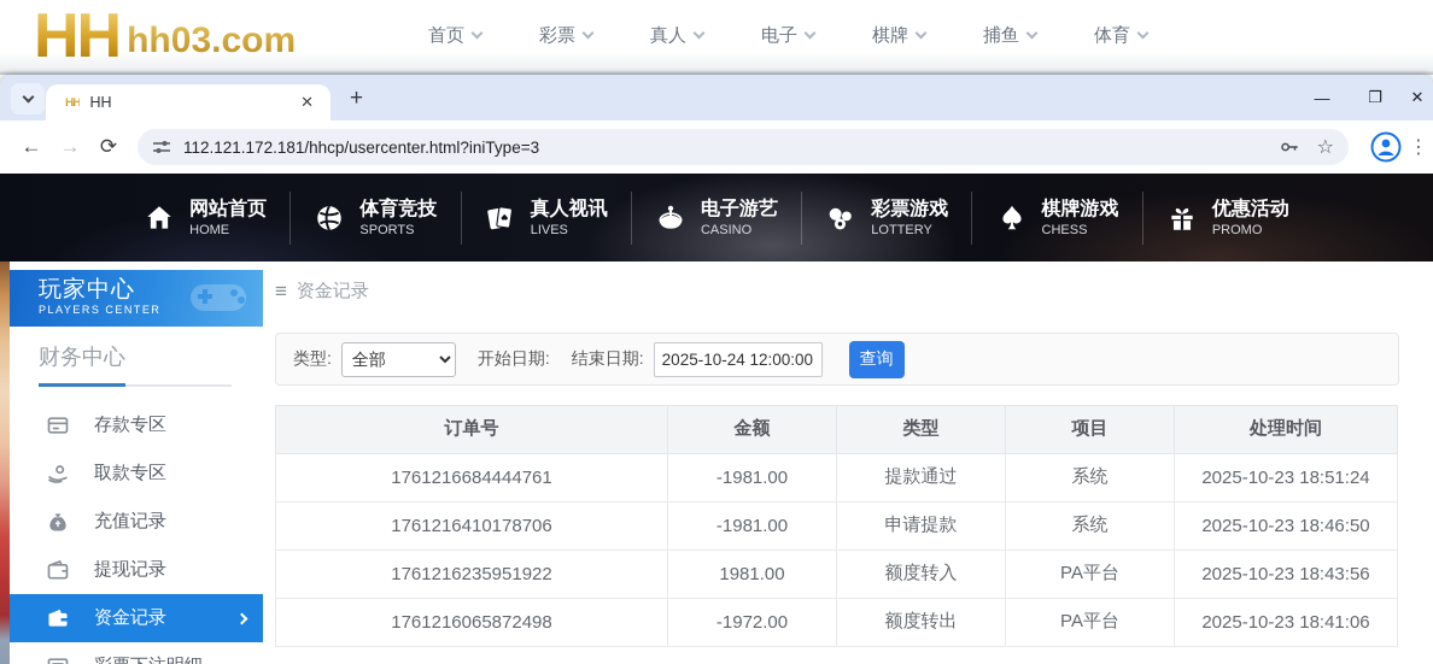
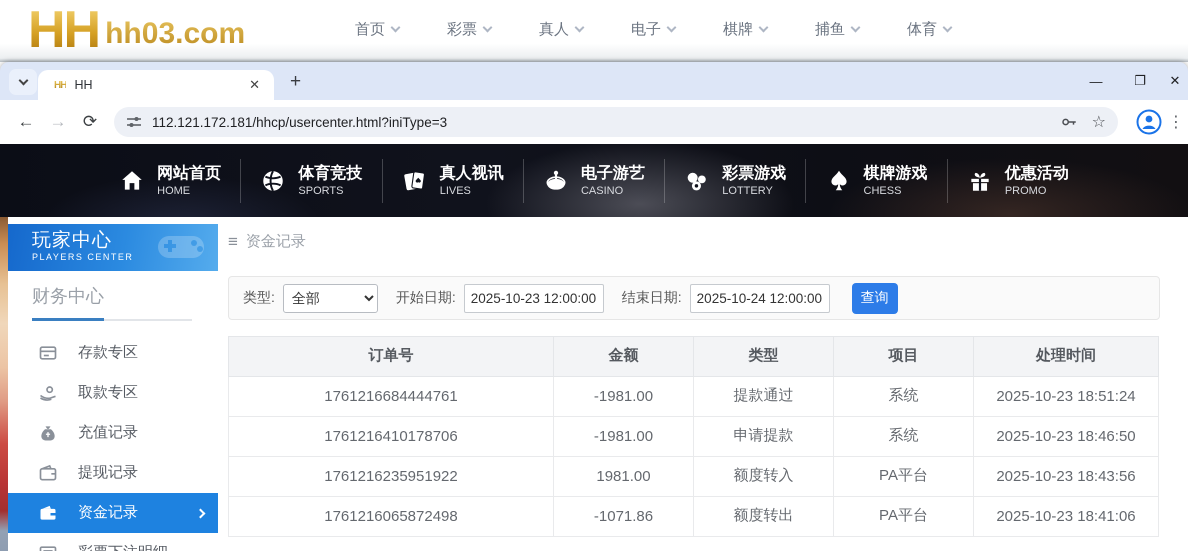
  HH
  hh03.com
  首页
  彩票
  真人
  电子
  棋牌
  捕鱼
  体育
  HH
  HH
  ✕
  +
  —
  ❐
  ✕
  ←
  →
  ⟳
  112.121.172.181/hhcp/usercenter.html?iniType=3
  ☆
  ⋮
  网站首页
  HOME
  体育竞技
  SPORTS
  真人视讯
  LIVES
  电子游艺
  CASINO
  彩票游戏
  LOTTERY
  棋牌游戏
  CHESS
  优惠活动
  PROMO
  玩家中心
  PLAYERS CENTER
  财务中心
  存款专区
  取款专区
  充值记录
  提现记录
  资金记录
  ≡
  资金记录
  类型:
  全部
  开始日期:
+ 2025-10-23 12:00:00
  结束日期:
  2025-10-24 12:00:00
  查询
  订单号	金额	类型	项目	处理时间
  1761216684444761	-1981.00	提款通过	系统	2025-10-23 18:51:24
  1761216410178706	-1981.00	申请提款	系统	2025-10-23 18:46:50
  1761216235951922	1981.00	额度转入	PA平台	2025-10-23 18:43:56
- 1761216065872498	-1972.00	额度转出	PA平台	2025-10-23 18:41:06
+ 1761216065872498	-1071.86	额度转出	PA平台	2025-10-23 18:41:06
